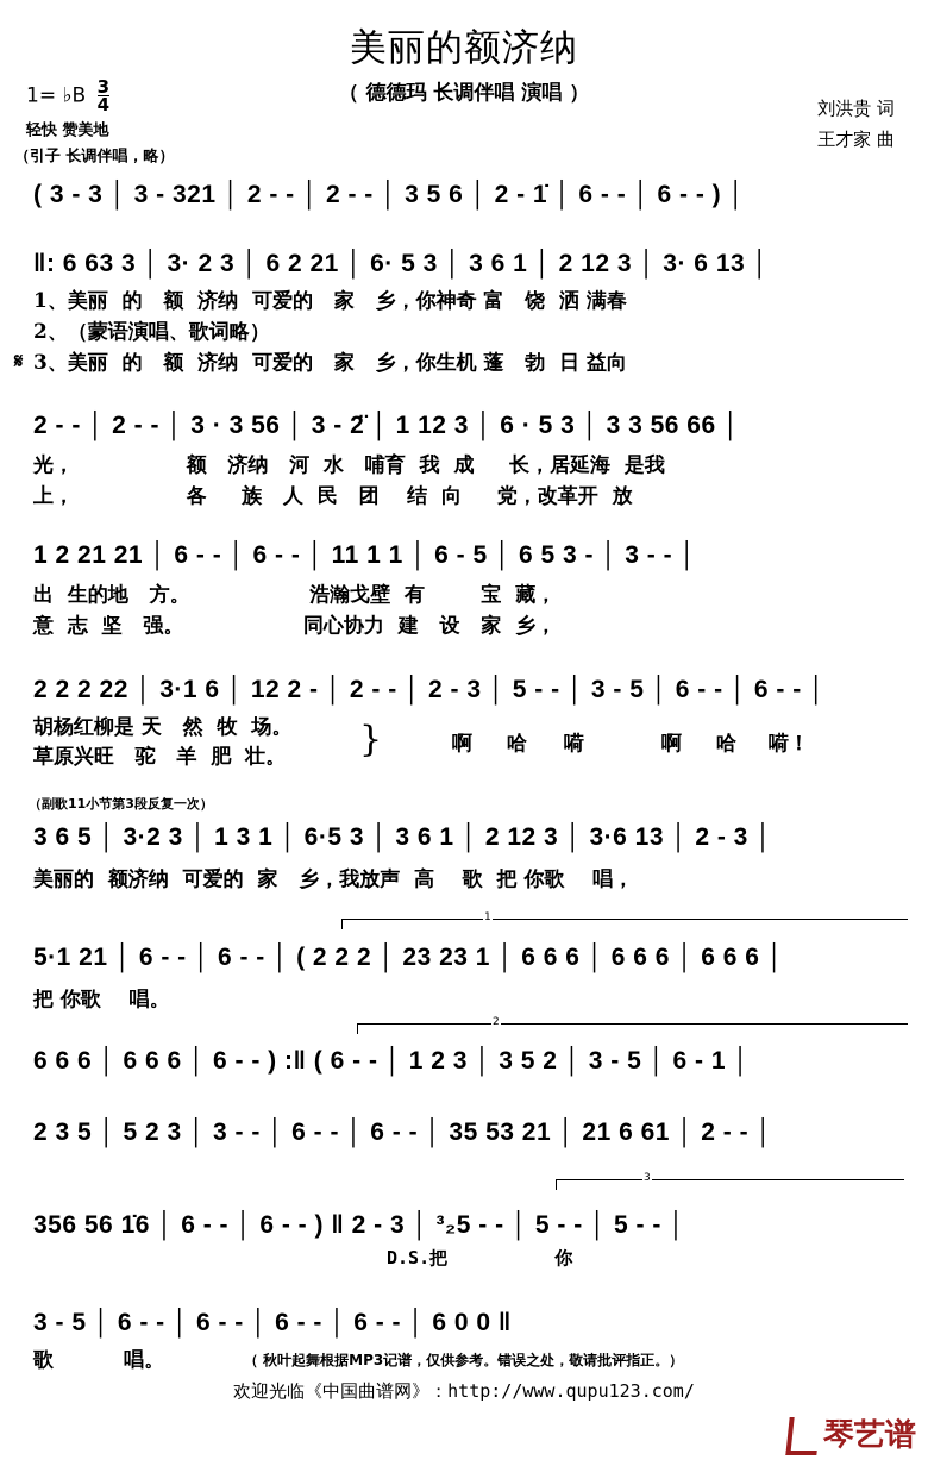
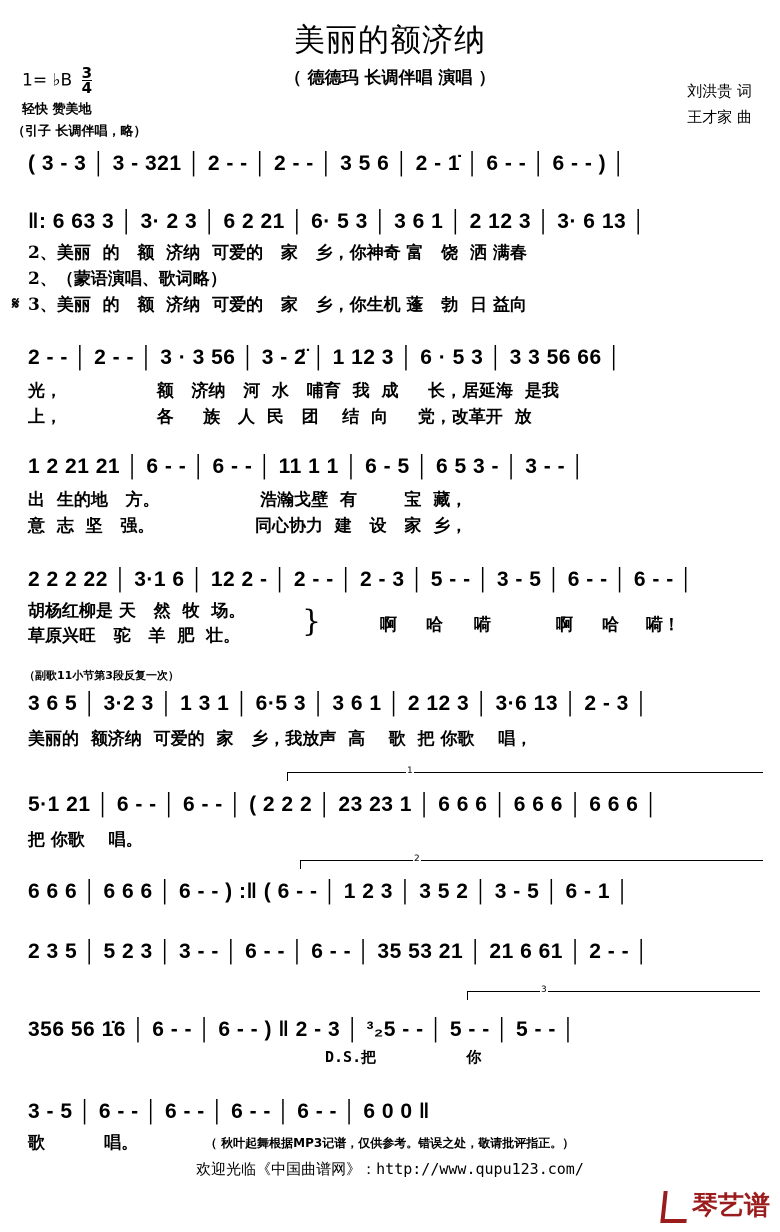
  美丽的额济纳
  （ 德德玛 长调伴唱 演唱 ）
  1= ♭B
  3
  4
  轻快 赞美地
  （引子 长调伴唱，略）
  刘洪贵 词
  王才家 曲
  ( 3 - 3 │ 3 - 321 │ 2 - - │ 2 - - │ 3 5 6 │ 2 - 1̇ │ 6 - - │ 6 - - ) │
  ‖: 6 63 3 │ 3· 2 3 │ 6 2 21 │ 6· 5 3 │ 3 6 1 │ 2 12 3 │ 3· 6 13 │
- 1、美丽 的 额 济纳 可爱的 家 乡，你神奇 富 饶 洒 满春
+ 2、美丽 的 额 济纳 可爱的 家 乡，你神奇 富 饶 洒 满春
  2、（蒙语演唱、歌词略）
  𝄋
  3、美丽 的 额 济纳 可爱的 家 乡，你生机 蓬 勃 日 益向
  2 - - │ 2 - - │ 3 · 3 56 │ 3 - 2̈ │ 1 12 3 │ 6 · 5 3 │ 3 3 56 66 │
  光， 额 济纳 河 水 哺育 我 成 长，居延海 是我
  上， 各 族 人 民 团 结 向 党，改革开 放
  1 2 21 21 │ 6 - - │ 6 - - │ 11 1 1 │ 6 - 5 │ 6 5 3 - │ 3 - - │
  出 生的地 方。 浩瀚戈壁 有 宝 藏，
  意 志 坚 强。 同心协力 建 设 家 乡，
  2 2 2 22 │ 3·1 6 │ 12 2 - │ 2 - - │ 2 - 3 │ 5 - - │ 3 - 5 │ 6 - - │ 6 - - │
  胡杨红柳是 天 然 牧 场。
  草原兴旺 驼 羊 肥 壮。
  }
  啊
  哈
  嗬
  啊
  哈
  嗬！
  （副歌11小节第3段反复一次）
  3 6 5 │ 3·2 3 │ 1 3 1 │ 6·5 3 │ 3 6 1 │ 2 12 3 │ 3·6 13 │ 2 - 3 │
  美丽的 额济纳 可爱的 家 乡，我放声 高 歌 把 你歌 唱，
  1
  5·1 21 │ 6 - - │ 6 - - │ ( 2 2 2 │ 23 23 1 │ 6 6 6 │ 6 6 6 │ 6 6 6 │
  把 你歌 唱。
  2
  6 6 6 │ 6 6 6 │ 6 - - ) :‖ ( 6 - - │ 1 2 3 │ 3 5 2 │ 3 - 5 │ 6 - 1 │
  2 3 5 │ 5 2 3 │ 3 - - │ 6 - - │ 6 - - │ 35 53 21 │ 21 6 61 │ 2 - - │
  3
  356 56 1̇6 │ 6 - - │ 6 - - ) ‖ 2 - 3 │ ³₂5 - - │ 5 - - │ 5 - - │
  D.S.把 你
  3 - 5 │ 6 - - │ 6 - - │ 6 - - │ 6 - - │ 6 0 0 ‖
  歌 唱。
  （ 秋叶起舞根据MP3记谱，仅供参考。错误之处，敬请批评指正。）
  欢迎光临《中国曲谱网》：http://www.qupu123.com/
  琴艺谱
